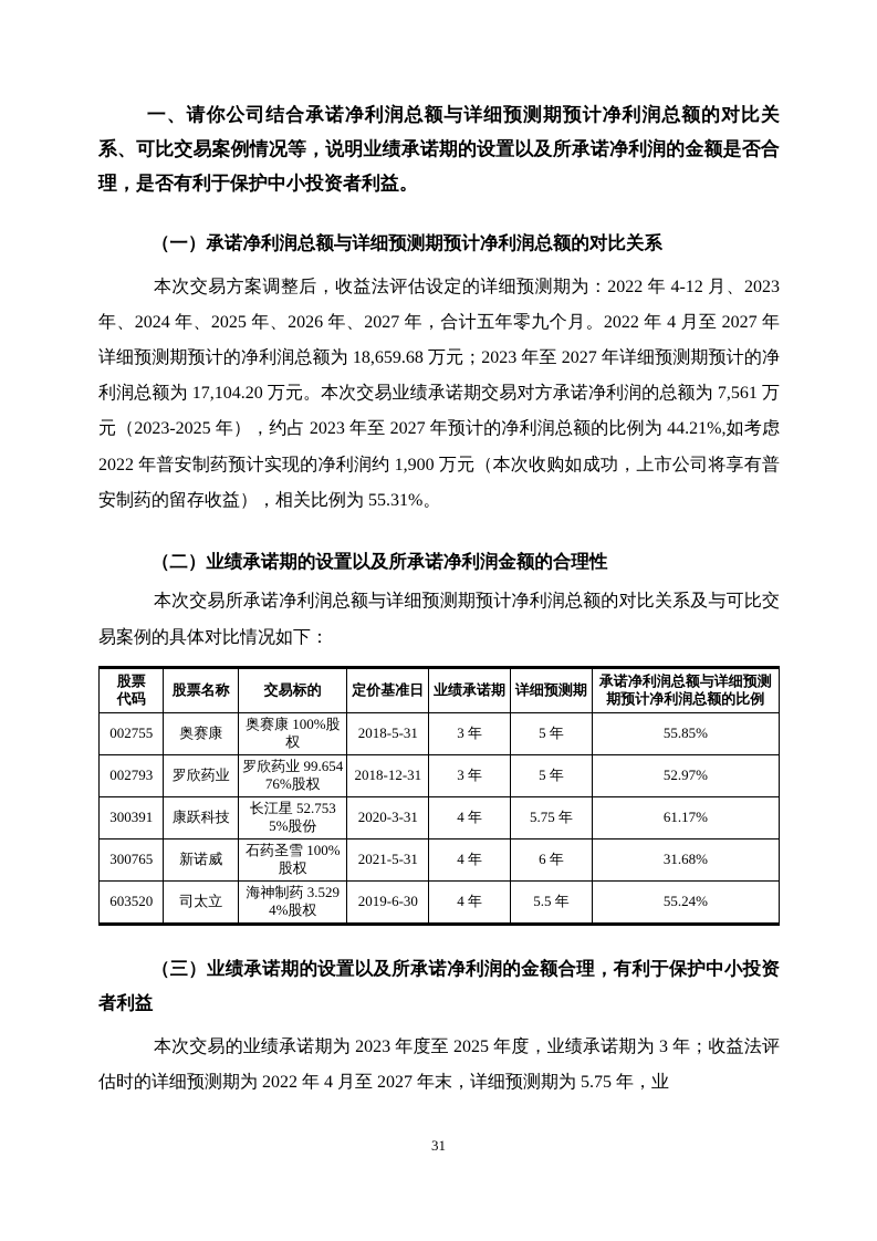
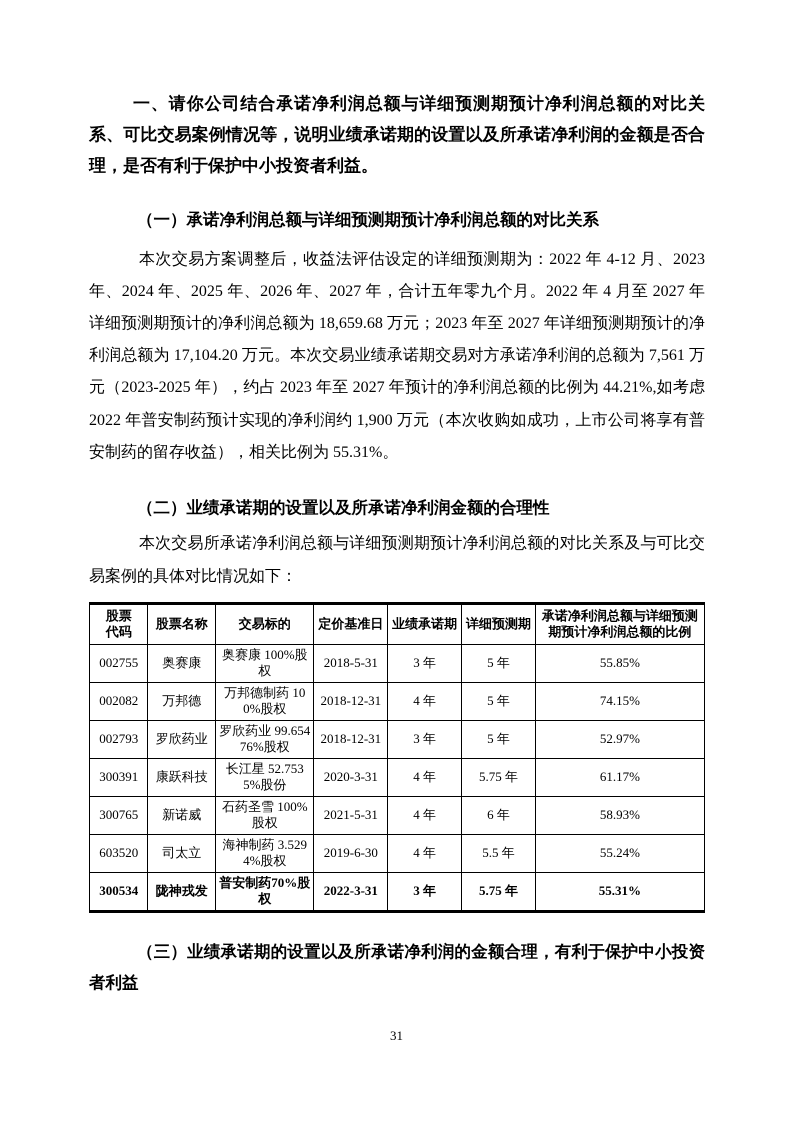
  一、请你公司结合承诺净利润总额与详细预测期预计净利润总额的对比关系、可比交易案例情况等，说明业绩承诺期的设置以及所承诺净利润的金额是否合理，是否有利于保护中小投资者利益。
  （一）承诺净利润总额与详细预测期预计净利润总额的对比关系
  本次交易方案调整后，收益法评估设定的详细预测期为：2022 年 4-12 月、2023 年、2024 年、2025 年、2026 年、2027 年，合计五年零九个月。2022 年 4 月至 2027 年详细预测期预计的净利润总额为 18,659.68 万元；2023 年至 2027 年详细预测期预计的净利润总额为 17,104.20 万元。本次交易业绩承诺期交易对方承诺净利润的总额为 7,561 万元（2023-2025 年），约占 2023 年至 2027 年预计的净利润总额的比例为 44.21%,如考虑 2022 年普安制药预计实现的净利润约 1,900 万元（本次收购如成功，上市公司将享有普安制药的留存收益），相关比例为 55.31%。
  （二）业绩承诺期的设置以及所承诺净利润金额的合理性
  本次交易所承诺净利润总额与详细预测期预计净利润总额的对比关系及与可比交易案例的具体对比情况如下：
  股票 代码	股票名称	交易标的	定价基准日	业绩承诺期	详细预测期	承诺净利润总额与详细预测期预计净利润总额的比例
  002755	奥赛康	奥赛康 100%股权	2018-5-31	3 年	5 年	55.85%
+ 002082	万邦德	万邦德制药 100%股权	2018-12-31	4 年	5 年	74.15%
  002793	罗欣药业	罗欣药业 99.65476%股权	2018-12-31	3 年	5 年	52.97%
  300391	康跃科技	长江星 52.7535%股份	2020-3-31	4 年	5.75 年	61.17%
- 300765	新诺威	石药圣雪 100% 股权	2021-5-31	4 年	6 年	31.68%
+ 300765	新诺威	石药圣雪 100% 股权	2021-5-31	4 年	6 年	58.93%
  603520	司太立	海神制药 3.5294%股权	2019-6-30	4 年	5.5 年	55.24%
+ 300534	陇神戎发	普安制药70%股权	2022-3-31	3 年	5.75 年	55.31%
  （三）业绩承诺期的设置以及所承诺净利润的金额合理，有利于保护中小投资者利益
- 本次交易的业绩承诺期为 2023 年度至 2025 年度，业绩承诺期为 3 年；收益法评估时的详细预测期为 2022 年 4 月至 2027 年末，详细预测期为 5.75 年，业
  31
